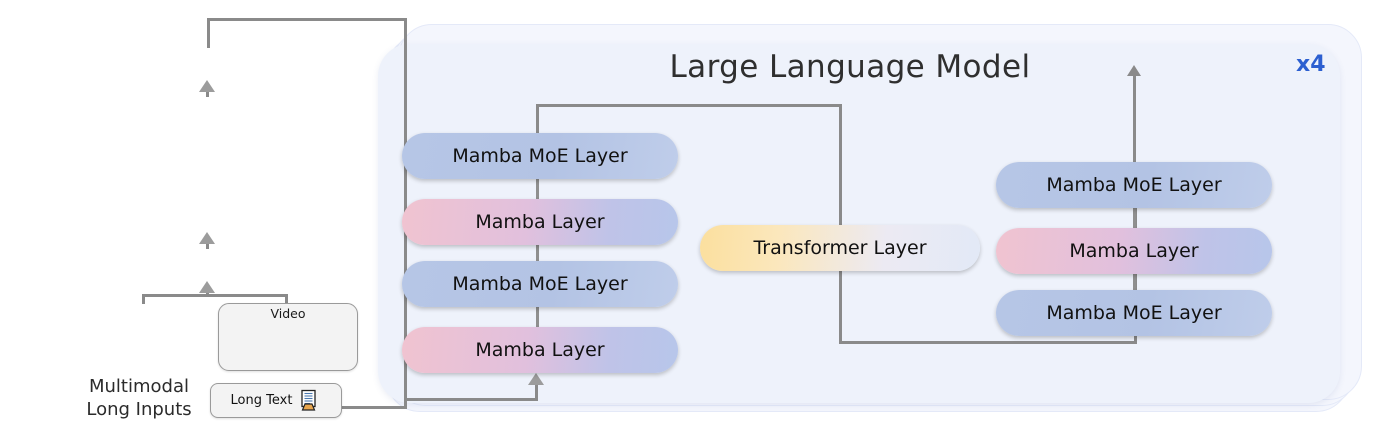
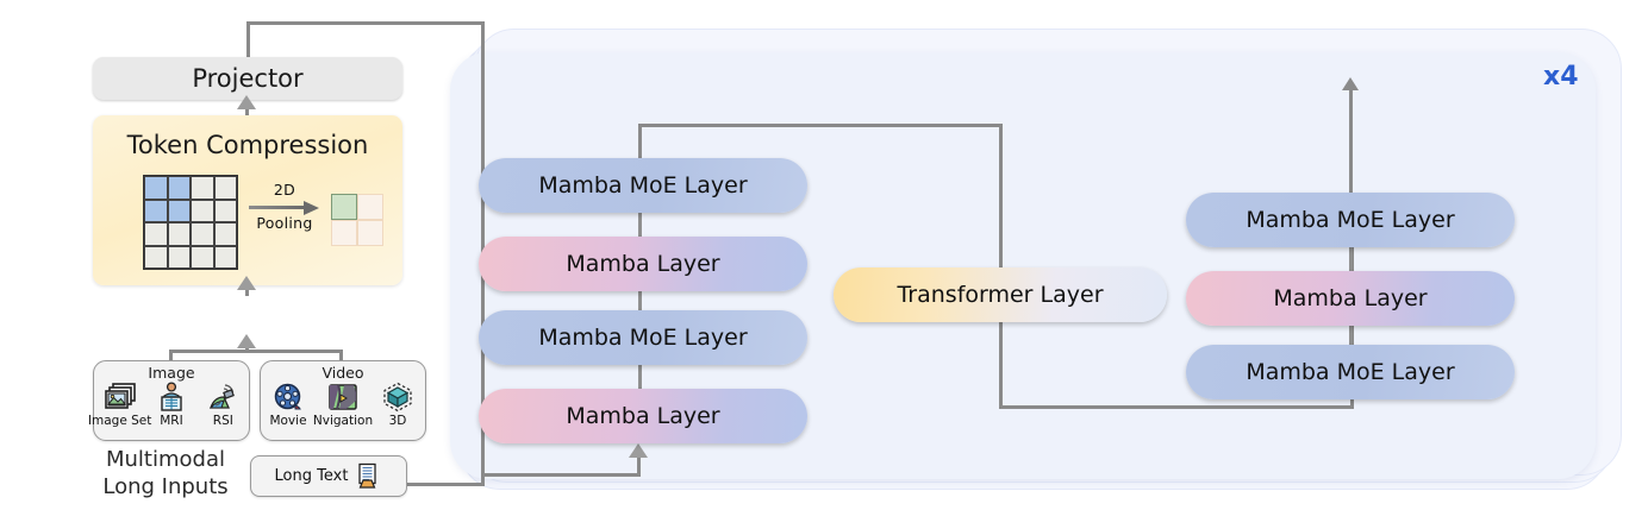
- Large Language Model
  x4
  Mamba MoE Layer
  Mamba Layer
  Mamba MoE Layer
  Mamba Layer
  Transformer Layer
  Mamba MoE Layer
  Mamba Layer
  Mamba MoE Layer
+ Projector
+ Token Compression
+ 2D
+ Pooling
+ Image
+ Image Set
+ MRI
+ RSI
  Video
+ Movie
+ Nvigation
+ 3D
  Multimodal
  Long Inputs
  Long Text
